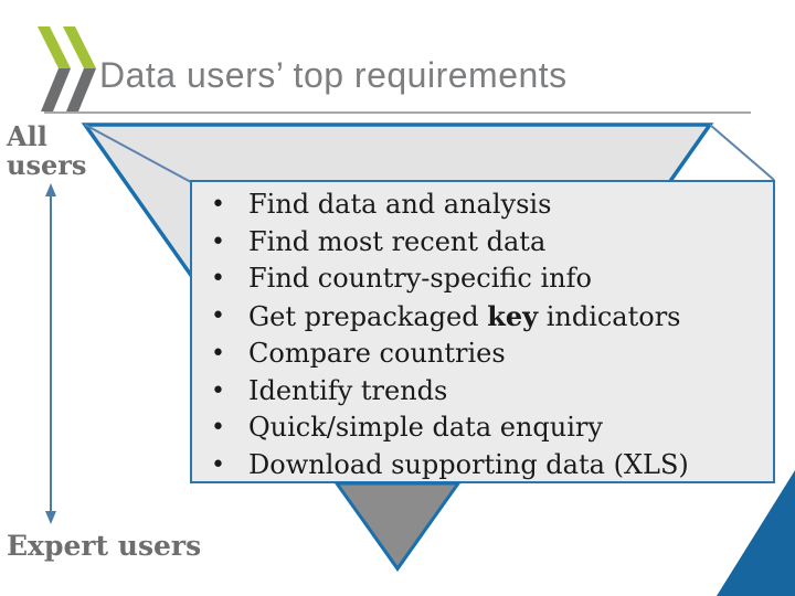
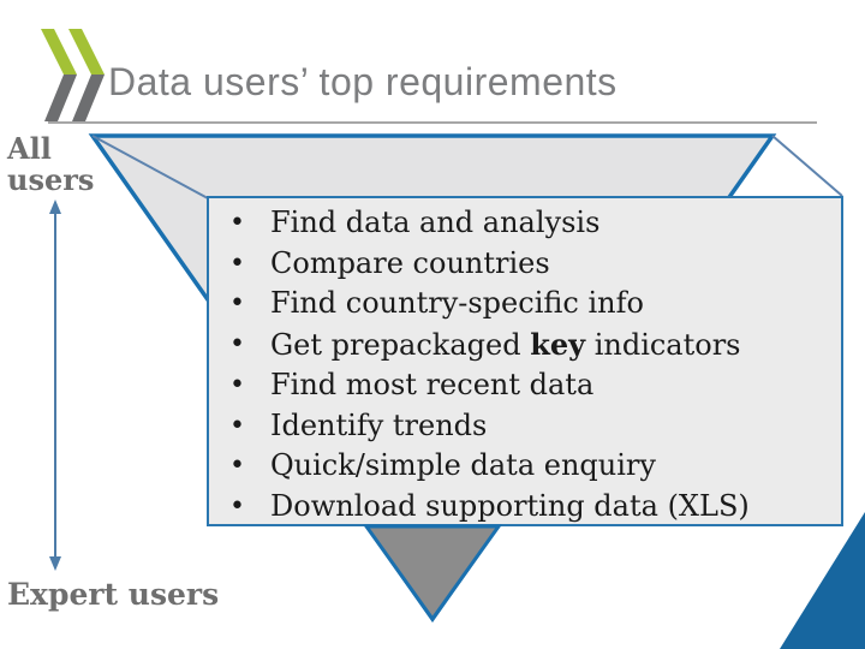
  Data users’ top requirements
  All users
  Expert users
  Find data and analysis
- Find most recent data
+ Compare countries
  Find country-specific info
  Get prepackaged key indicators
- Compare countries
+ Find most recent data
  Identify trends
  Quick/simple data enquiry
  Download supporting data (XLS)
